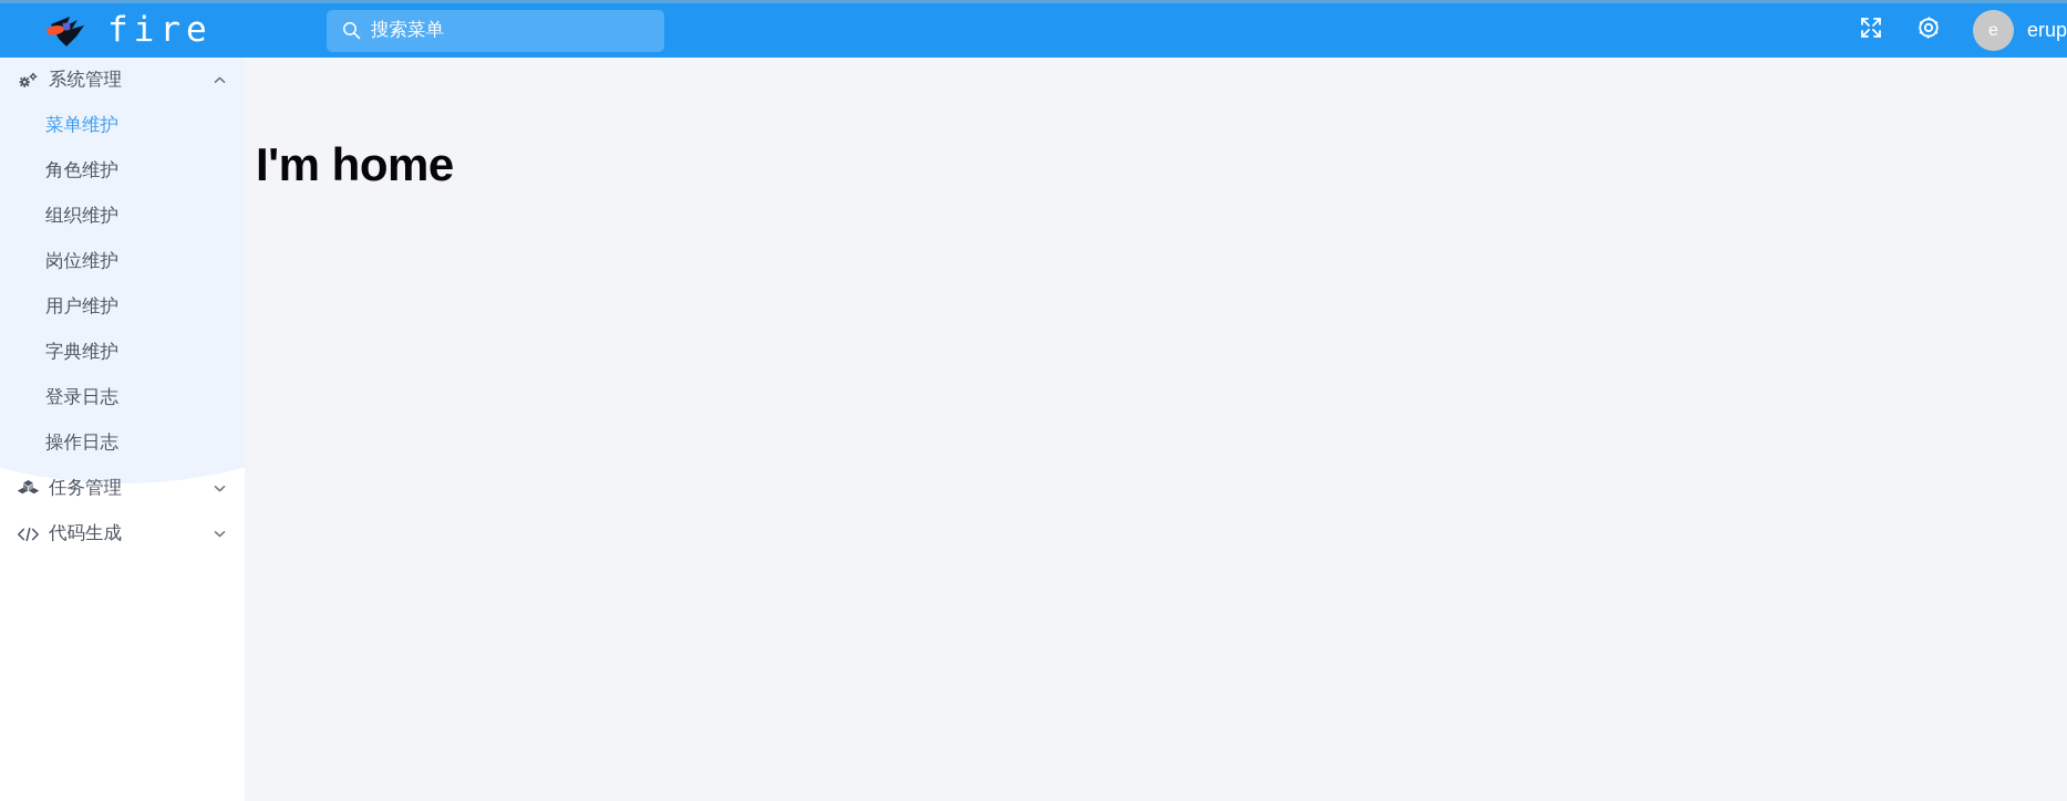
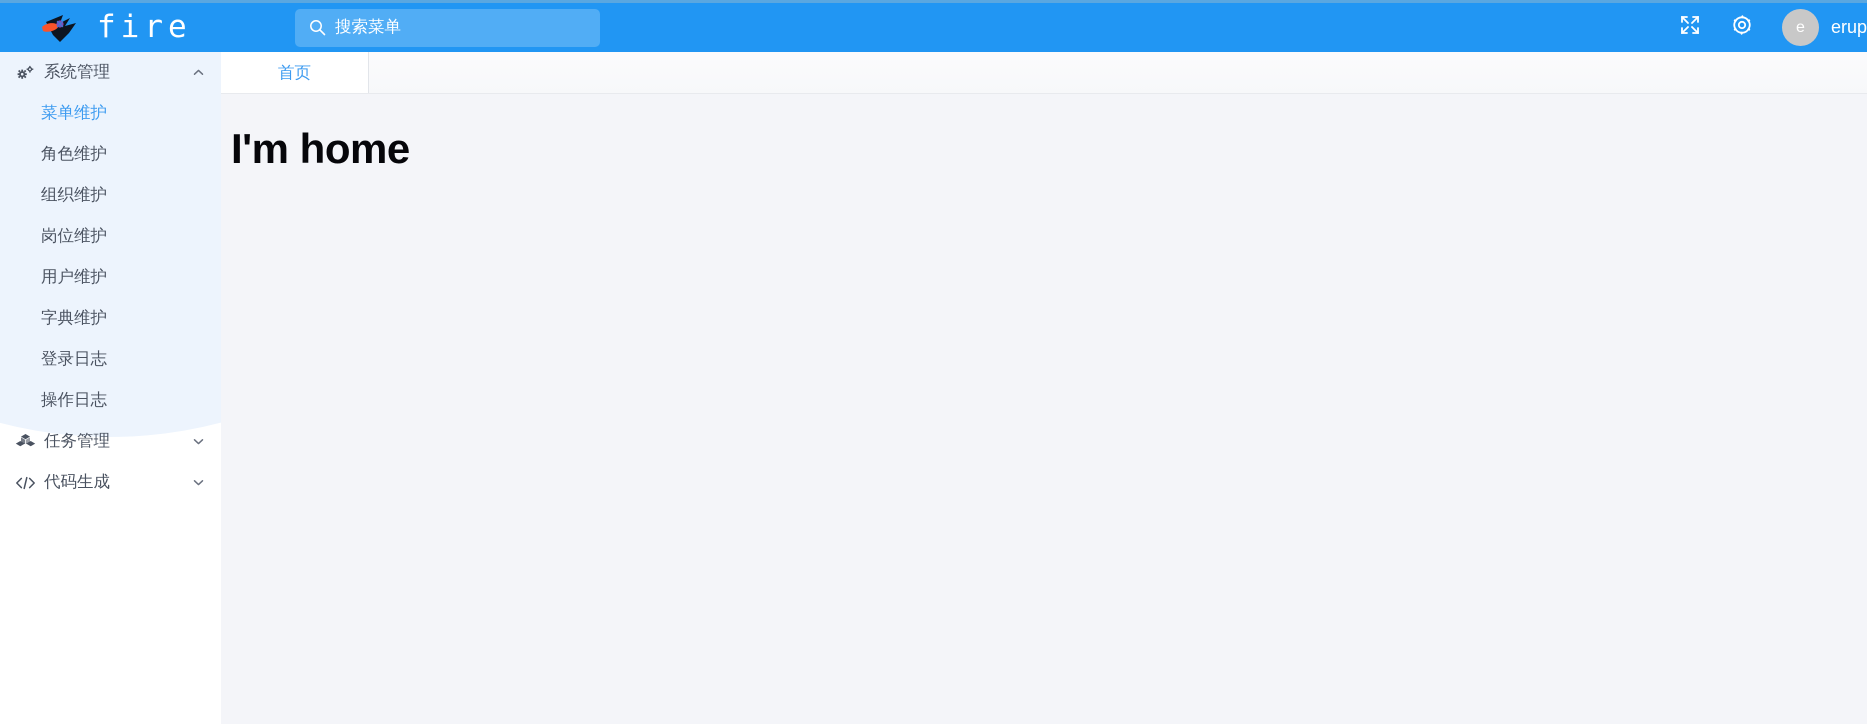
  fire
  搜索菜单
  e
  erup
  系统管理
  菜单维护
  角色维护
  组织维护
  岗位维护
  用户维护
  字典维护
  登录日志
  操作日志
  任务管理
  代码生成
+ 首页
  I'm home
